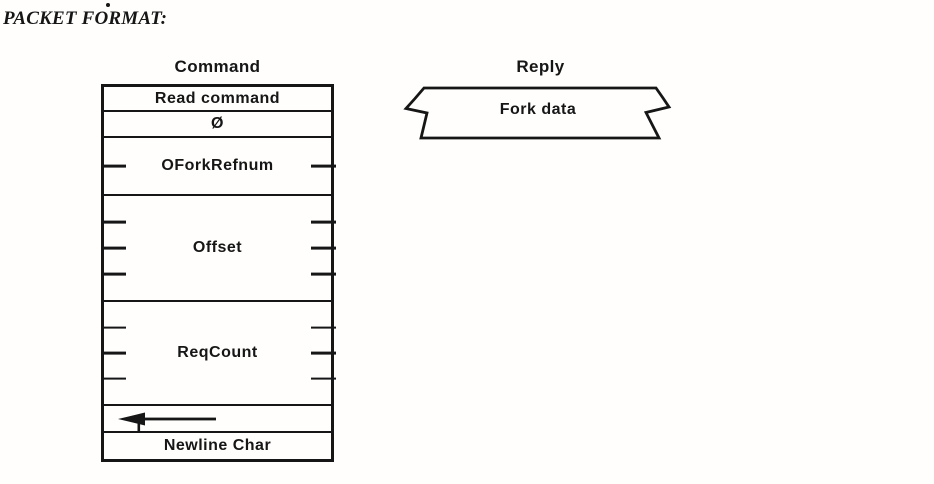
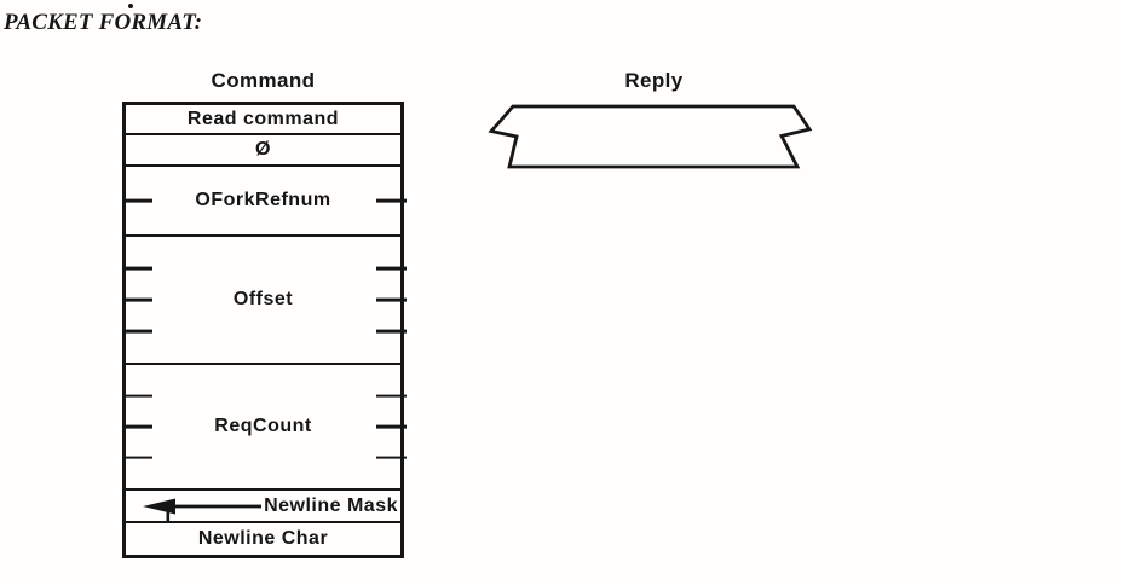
  PACKET FORMAT:
  Command
  Reply
  Read command
  Ø
  OForkRefnum
  Offset
  ReqCount
+ Newline Mask
  Newline Char
- Fork data
